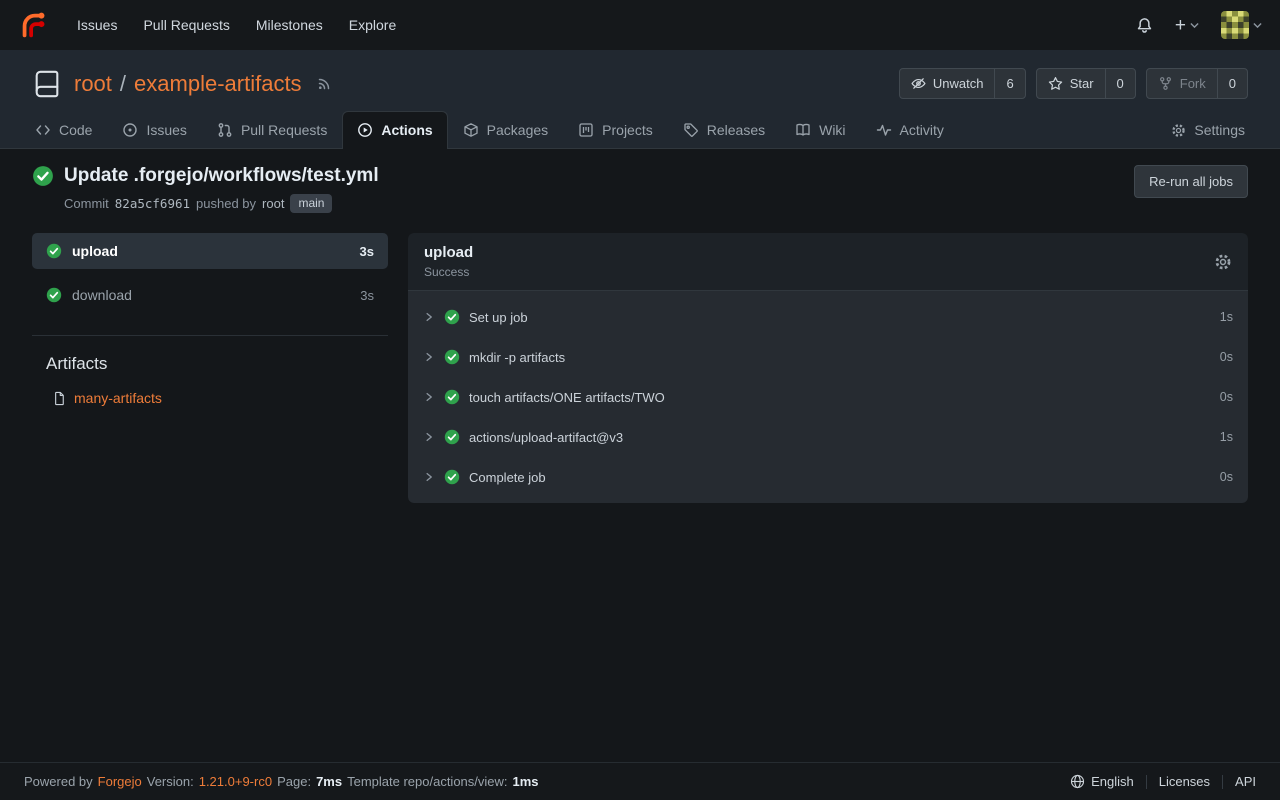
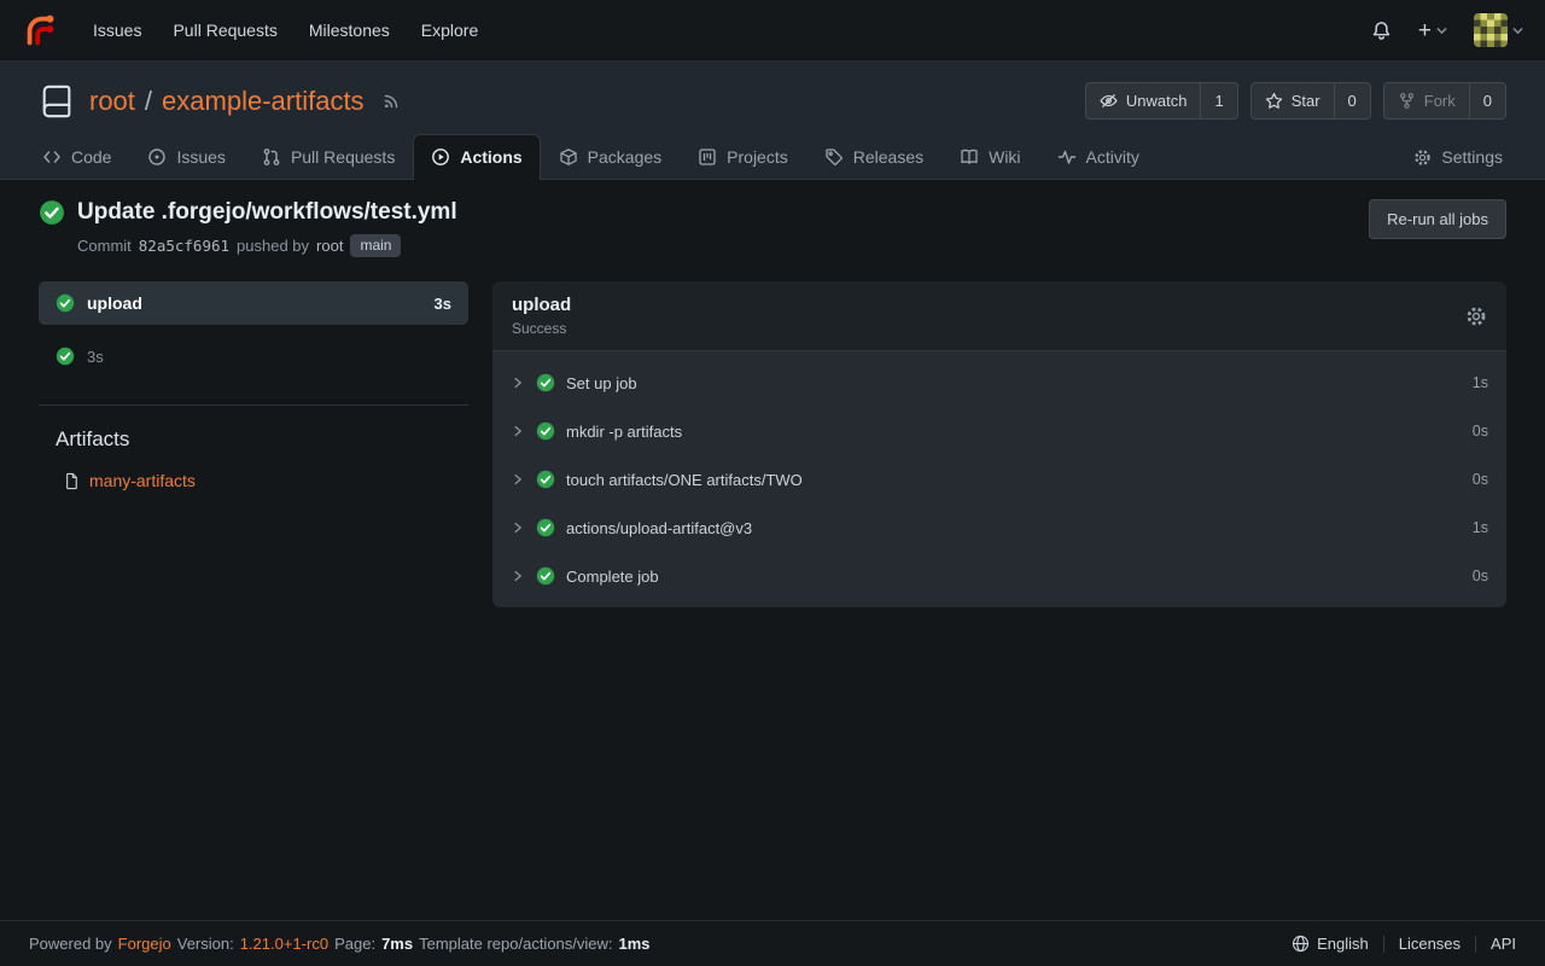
  Issues
  Pull Requests
  Milestones
  Explore
  +
  root
  /
  example-artifacts
  Unwatch
- 6
+ 1
  Star
  0
  Fork
  0
  Code
  Issues
  Pull Requests
  Actions
  Packages
  Projects
  Releases
  Wiki
  Activity
  Settings
  Update .forgejo/workflows/test.yml
  Commit
  82a5cf6961
  pushed by
  root
  main
  Re-run all jobs
  upload
  3s
- download
  3s
  Artifacts
  many-artifacts
  upload
  Success
  Set up job
  1s
  mkdir -p artifacts
  0s
  touch artifacts/ONE artifacts/TWO
  0s
  actions/upload-artifact@v3
  1s
  Complete job
  0s
  Powered by
  Forgejo
  Version:
- 1.21.0+9-rc0
+ 1.21.0+1-rc0
  Page:
  7ms
  Template repo/actions/view:
  1ms
  English
  Licenses
  API
